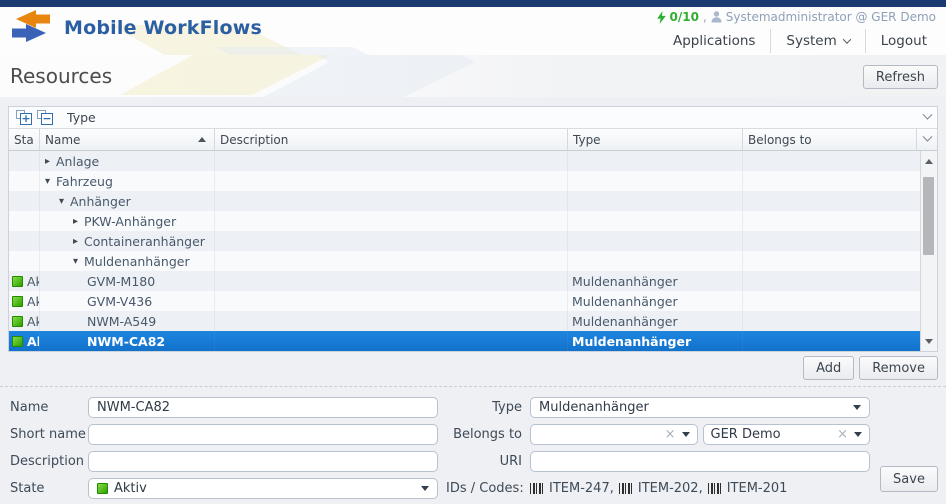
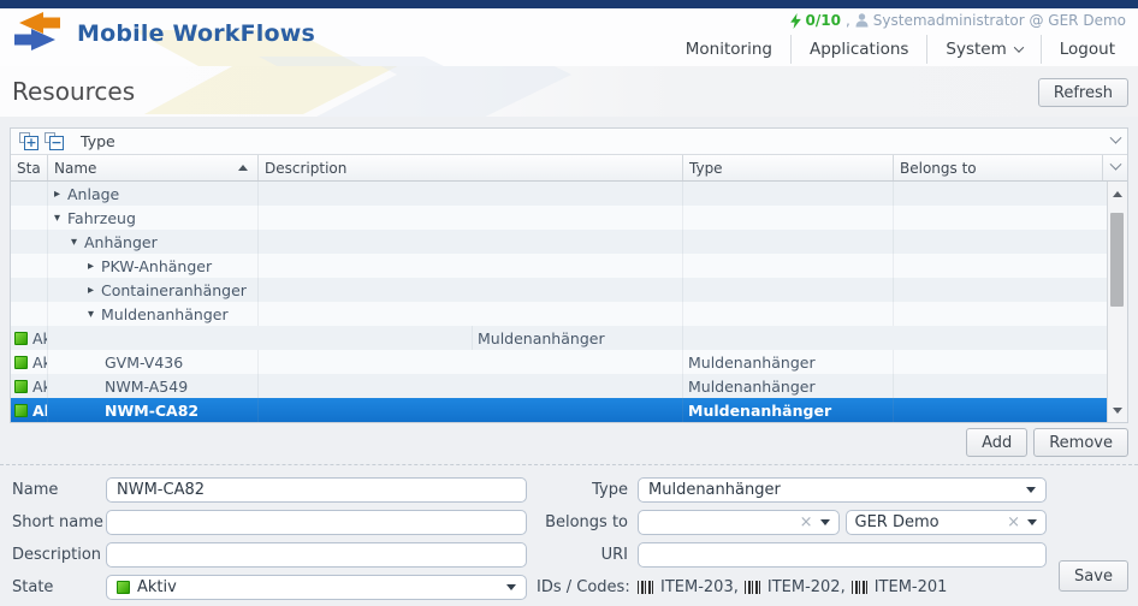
  Mobile WorkFlows
  0/10
  ,
  Systemadministrator @ GER Demo
+ Monitoring
  Applications
  System
  Logout
  Resources
  Refresh
  +
  −
  Type
  Sta
  Name
  Description
  Type
  Belongs to
  ▸
  Anlage
  ▾
  Fahrzeug
  ▾
  Anhänger
  ▸
  PKW-Anhänger
  ▸
  Containeranhänger
  ▾
  Muldenanhänger
- GVM-M180
  Muldenanhänger
  GVM-V436
  Muldenanhänger
  NWM-A549
  Muldenanhänger
  NWM-CA82
  Muldenanhänger
  Add
  Remove
  Name
  NWM-CA82
  Type
  Muldenanhänger
  Short name
  Belongs to
  ×
  GER Demo
  ×
  Description
  URI
  State
  Aktiv
  IDs / Codes:
- ITEM-247
+ ITEM-203
  ITEM-202
  ITEM-201
  Save
